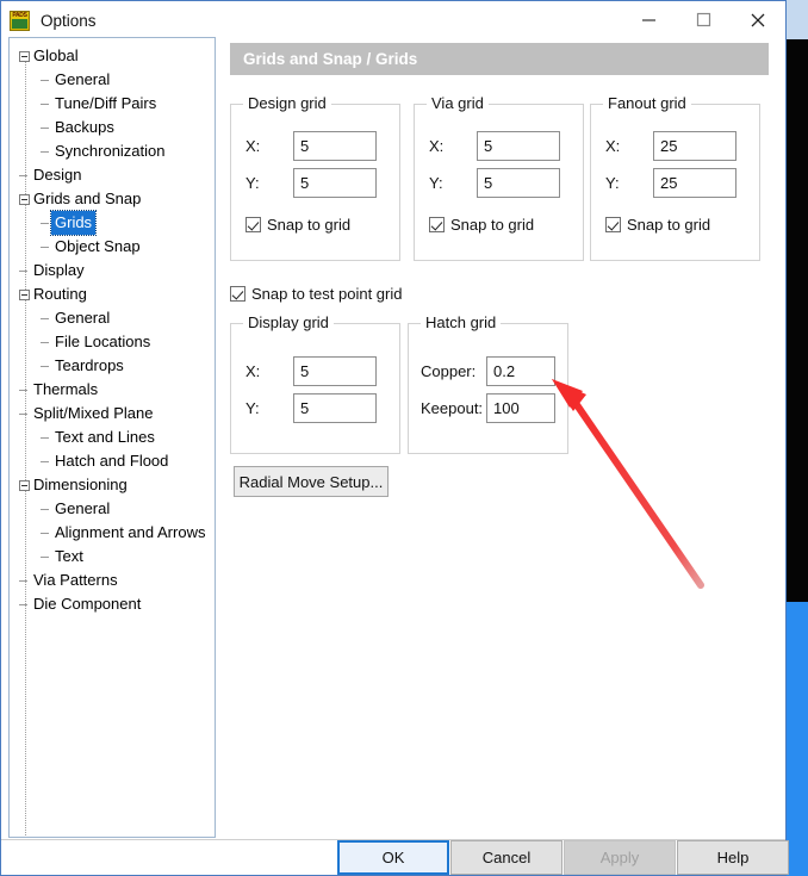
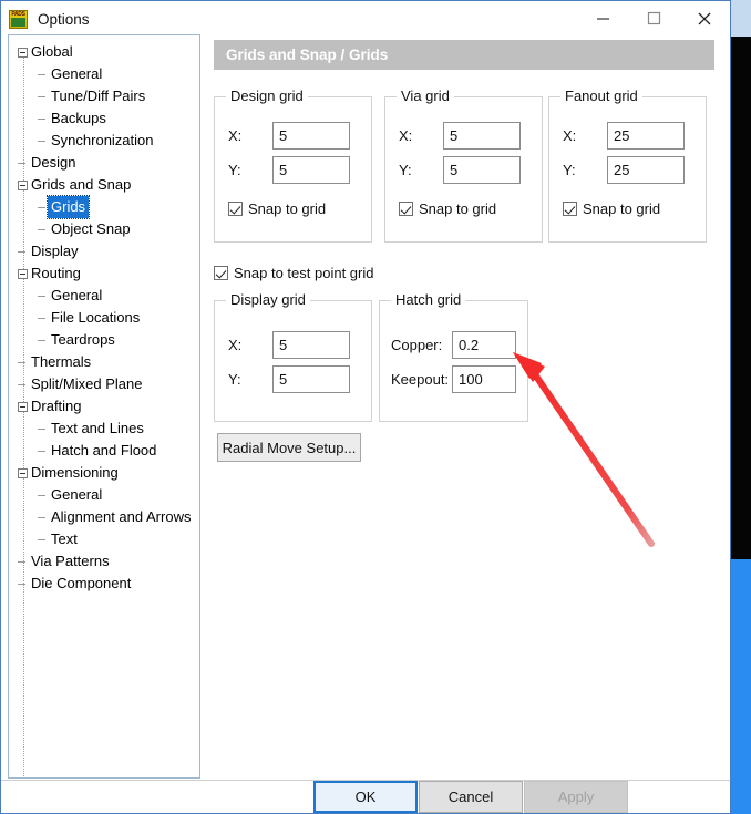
  Options
  Global
  General
  Tune/Diff Pairs
  Backups
  Synchronization
  Design
  Grids and Snap
  Grids
  Object Snap
  Display
  Routing
  General
  File Locations
  Teardrops
  Thermals
  Split/Mixed Plane
+ Drafting
  Text and Lines
  Hatch and Flood
  Dimensioning
  General
  Alignment and Arrows
  Text
  Via Patterns
  Die Component
  Grids and Snap / Grids
  Design grid
  X:
  5
  Y:
  5
  Snap to grid
  Via grid
  X:
  5
  Y:
  5
  Snap to grid
  Fanout grid
  X:
  25
  Y:
  25
  Snap to grid
  Snap to test point grid
  Display grid
  X:
  5
  Y:
  5
  Hatch grid
  Copper:
  0.2
  Keepout:
  100
  Radial Move Setup...
  OK
  Cancel
  Apply
- Help
